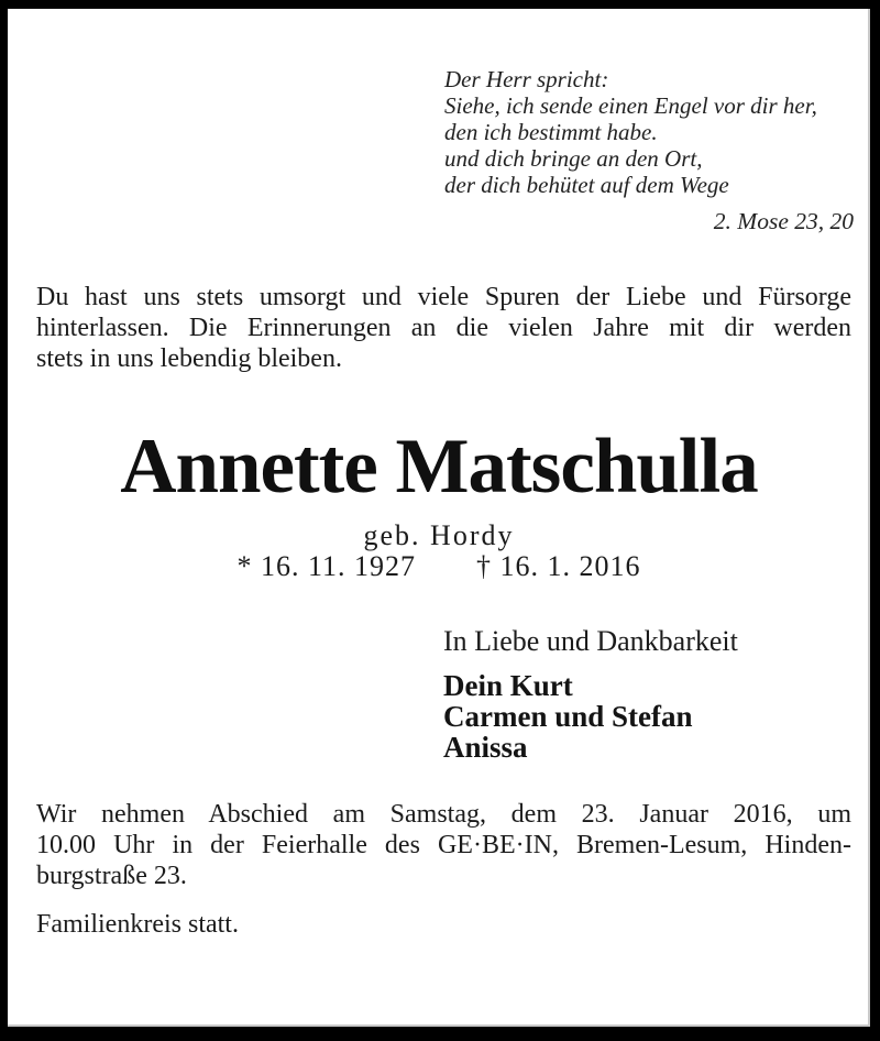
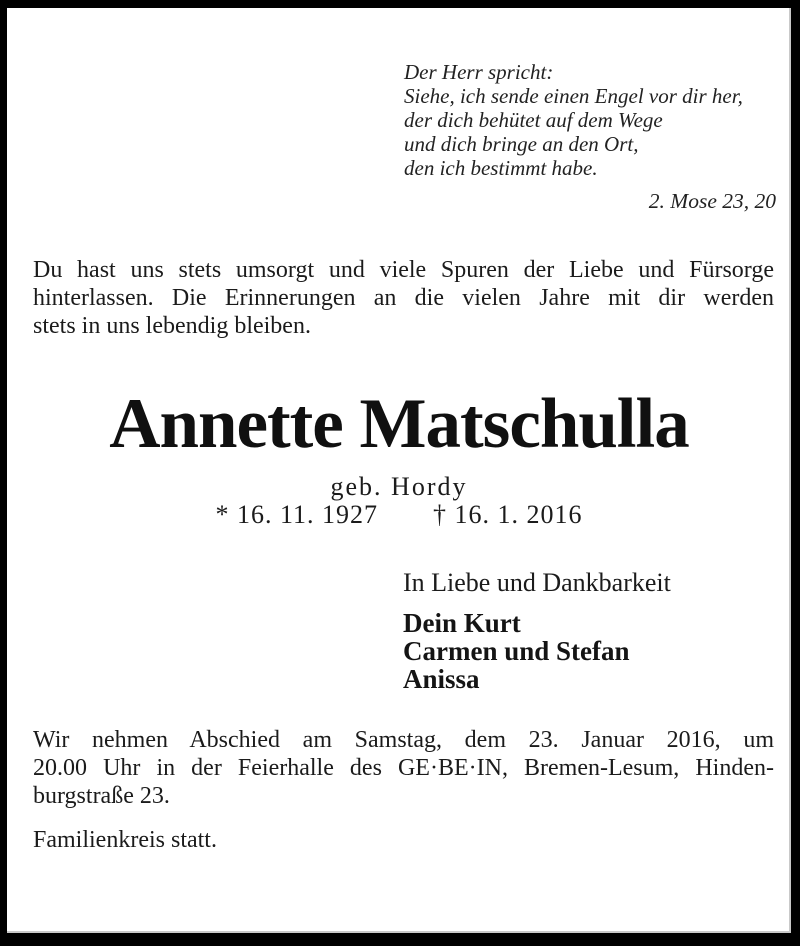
  Der Herr spricht:
  Siehe, ich sende einen Engel vor dir her,
- den ich bestimmt habe.
+ der dich behütet auf dem Wege
  und dich bringe an den Ort,
- der dich behütet auf dem Wege
+ den ich bestimmt habe.
  2. Mose 23, 20
  Du hast uns stets umsorgt und viele Spuren der Liebe und Fürsorge
  hinterlassen. Die Erinnerungen an die vielen Jahre mit dir werden
  stets in uns lebendig bleiben.
  Annette Matschulla
  geb. Hordy
  * 16. 11. 1927
  † 16. 1. 2016
  In Liebe und Dankbarkeit
  Dein Kurt
  Carmen und Stefan
  Anissa
  Wir nehmen Abschied am Samstag, dem 23. Januar 2016, um
- 10.00 Uhr in der Feierhalle des GE·BE·IN, Bremen-Lesum, Hinden-
+ 20.00 Uhr in der Feierhalle des GE·BE·IN, Bremen-Lesum, Hinden-
  burgstraße 23.
  Familienkreis statt.
